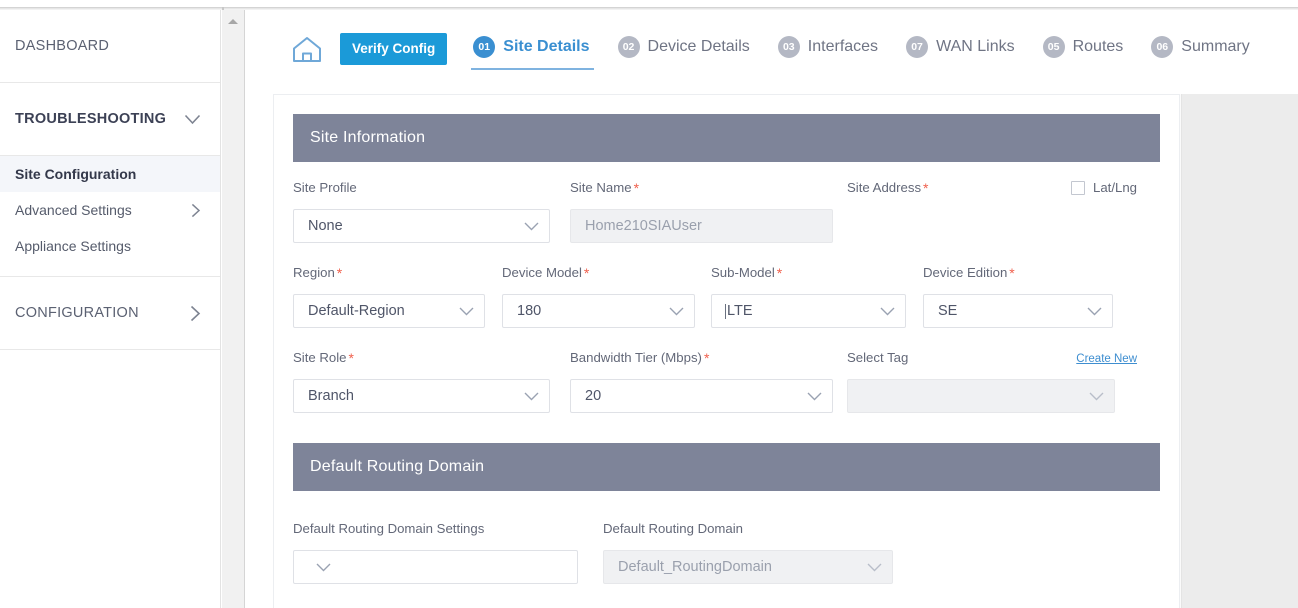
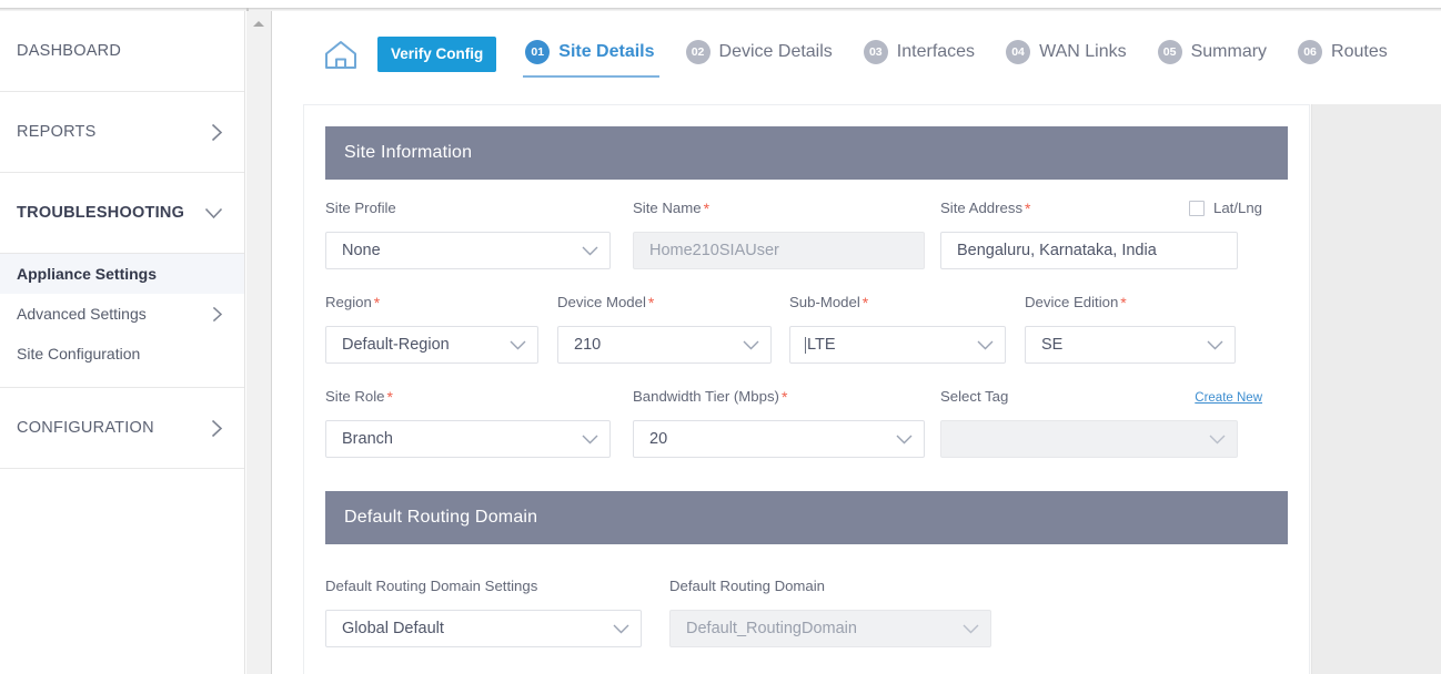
  DASHBOARD
+ REPORTS
  TROUBLESHOOTING
- Site Configuration
+ Appliance Settings
  Advanced Settings
- Appliance Settings
+ Site Configuration
  CONFIGURATION
  Verify Config
  01
  Site Details
  02
  Device Details
  03
  Interfaces
- 07
+ 04
  WAN Links
  05
- Routes
+ Summary
  06
- Summary
+ Routes
  Site Information
  Site Profile
  None
  Site Name
  *
  Home210SIAUser
  Site Address
  *
  Lat/Lng
+ Bengaluru, Karnataka, India
  Region
  *
  Default-Region
  Device Model
  *
- 180
+ 210
  Sub-Model
  *
  LTE
  Device Edition
  *
  SE
  Site Role
  *
  Branch
  Bandwidth Tier (Mbps)
  *
  20
  Select Tag
  Create New
  Default Routing Domain
  Default Routing Domain Settings
+ Global Default
  Default Routing Domain
  Default_RoutingDomain
